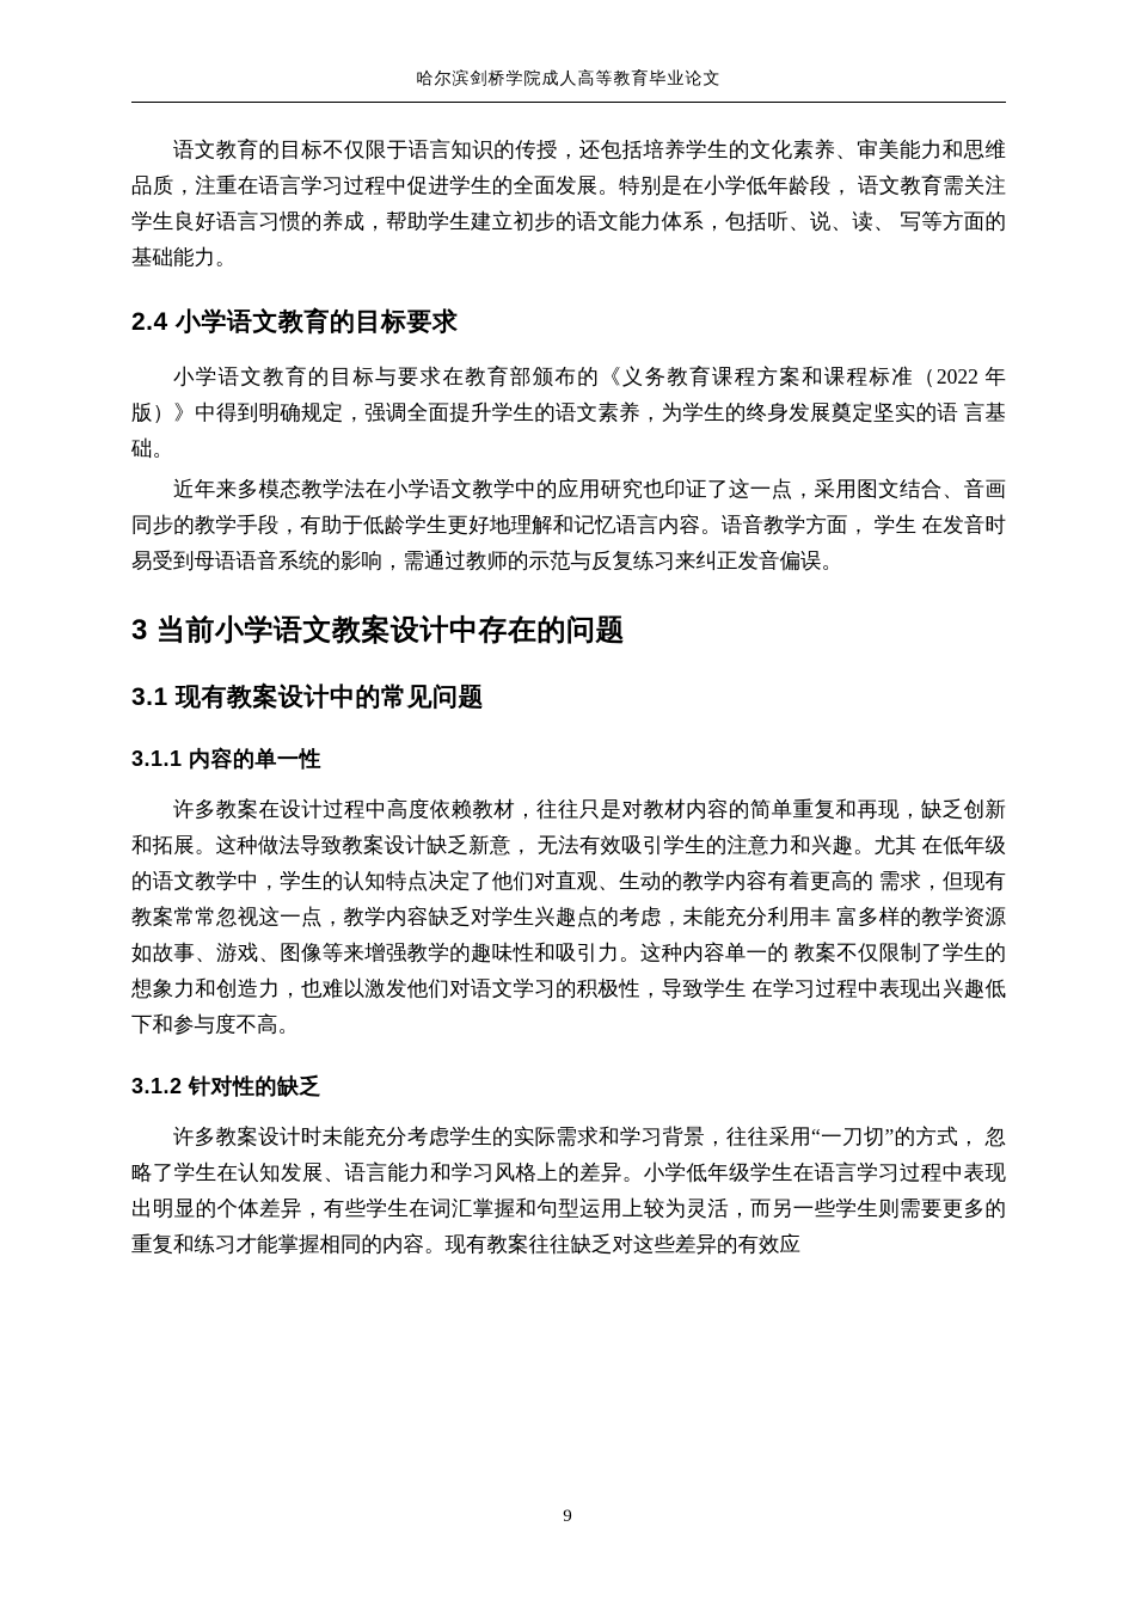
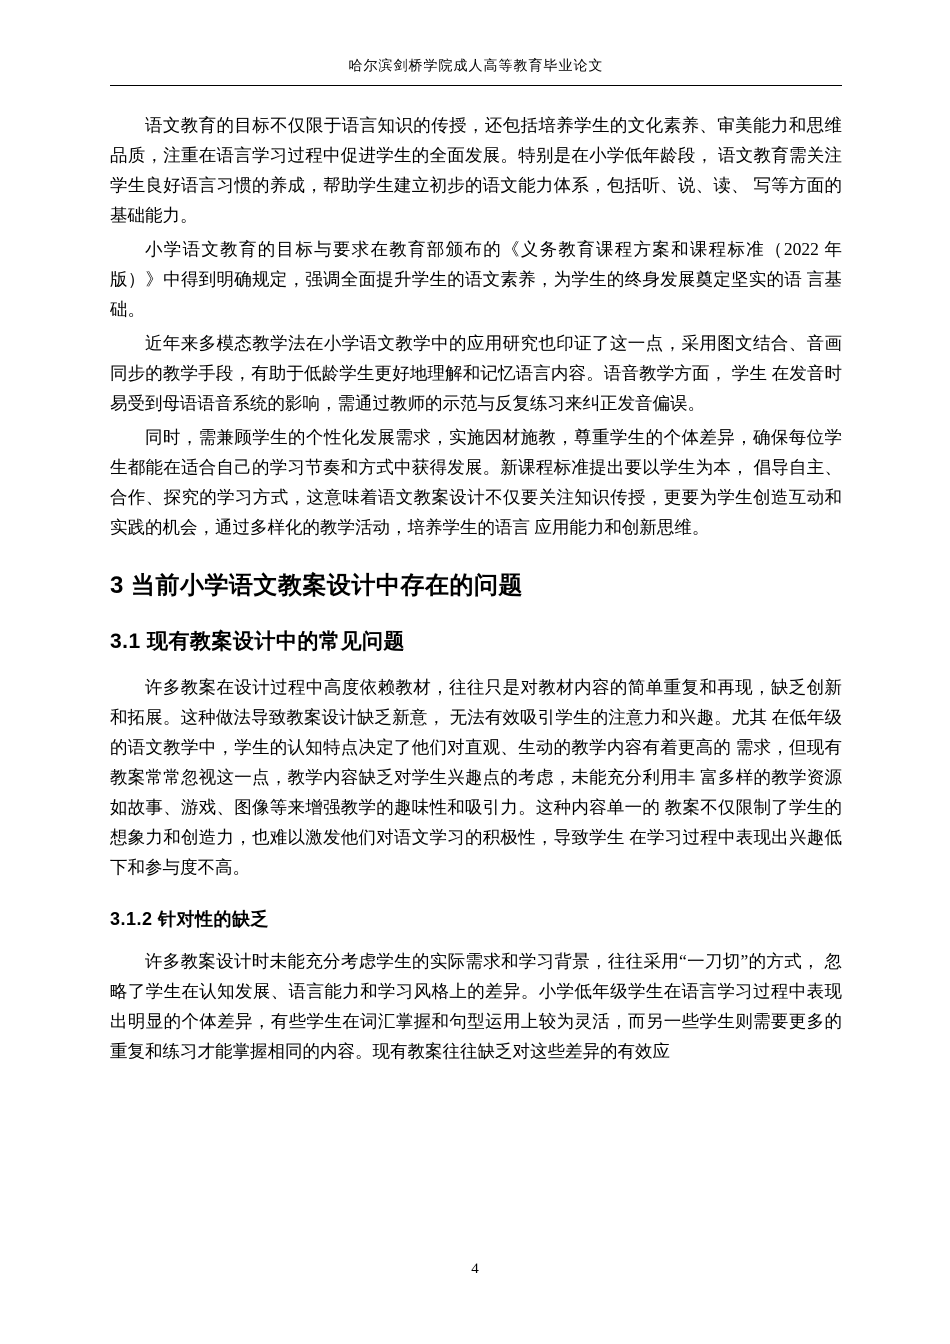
  哈尔滨剑桥学院成人高等教育毕业论文
  语文教育的目标不仅限于语言知识的传授，还包括培养学生的文化素养、审美能力和思维品质，注重在语言学习过程中促进学生的全面发展。特别是在小学低年龄段， 语文教育需关注学生良好语言习惯的养成，帮助学生建立初步的语文能力体系，包括听、说、读、 写等方面的基础能力。
- 2.4 小学语文教育的目标要求
  小学语文教育的目标与要求在教育部颁布的《义务教育课程方案和课程标准（2022 年 版）》中得到明确规定，强调全面提升学生的语文素养，为学生的终身发展奠定坚实的语 言基础。
  近年来多模态教学法在小学语文教学中的应用研究也印证了这一点，采用图文结合、音画同步的教学手段，有助于低龄学生更好地理解和记忆语言内容。语音教学方面， 学生 在发音时易受到母语语音系统的影响，需通过教师的示范与反复练习来纠正发音偏误。
+ 同时，需兼顾学生的个性化发展需求，实施因材施教，尊重学生的个体差异，确保每位学生都能在适合自己的学习节奏和方式中获得发展。新课程标准提出要以学生为本， 倡导自主、合作、探究的学习方式，这意味着语文教案设计不仅要关注知识传授，更要为学生创造互动和实践的机会，通过多样化的教学活动，培养学生的语言 应用能力和创新思维。
  3 当前小学语文教案设计中存在的问题
  3.1 现有教案设计中的常见问题
- 3.1.1 内容的单一性
  许多教案在设计过程中高度依赖教材，往往只是对教材内容的简单重复和再现，缺乏创新和拓展。这种做法导致教案设计缺乏新意， 无法有效吸引学生的注意力和兴趣。尤其 在低年级的语文教学中，学生的认知特点决定了他们对直观、生动的教学内容有着更高的 需求，但现有教案常常忽视这一点，教学内容缺乏对学生兴趣点的考虑，未能充分利用丰 富多样的教学资源如故事、游戏、图像等来增强教学的趣味性和吸引力。这种内容单一的 教案不仅限制了学生的想象力和创造力，也难以激发他们对语文学习的积极性，导致学生 在学习过程中表现出兴趣低下和参与度不高。
  3.1.2 针对性的缺乏
  许多教案设计时未能充分考虑学生的实际需求和学习背景，往往采用“一刀切”的方式， 忽略了学生在认知发展、语言能力和学习风格上的差异。小学低年级学生在语言学习过程中表现出明显的个体差异，有些学生在词汇掌握和句型运用上较为灵活，而另一些学生则需要更多的重复和练习才能掌握相同的内容。现有教案往往缺乏对这些差异的有效应
- 9
+ 4
